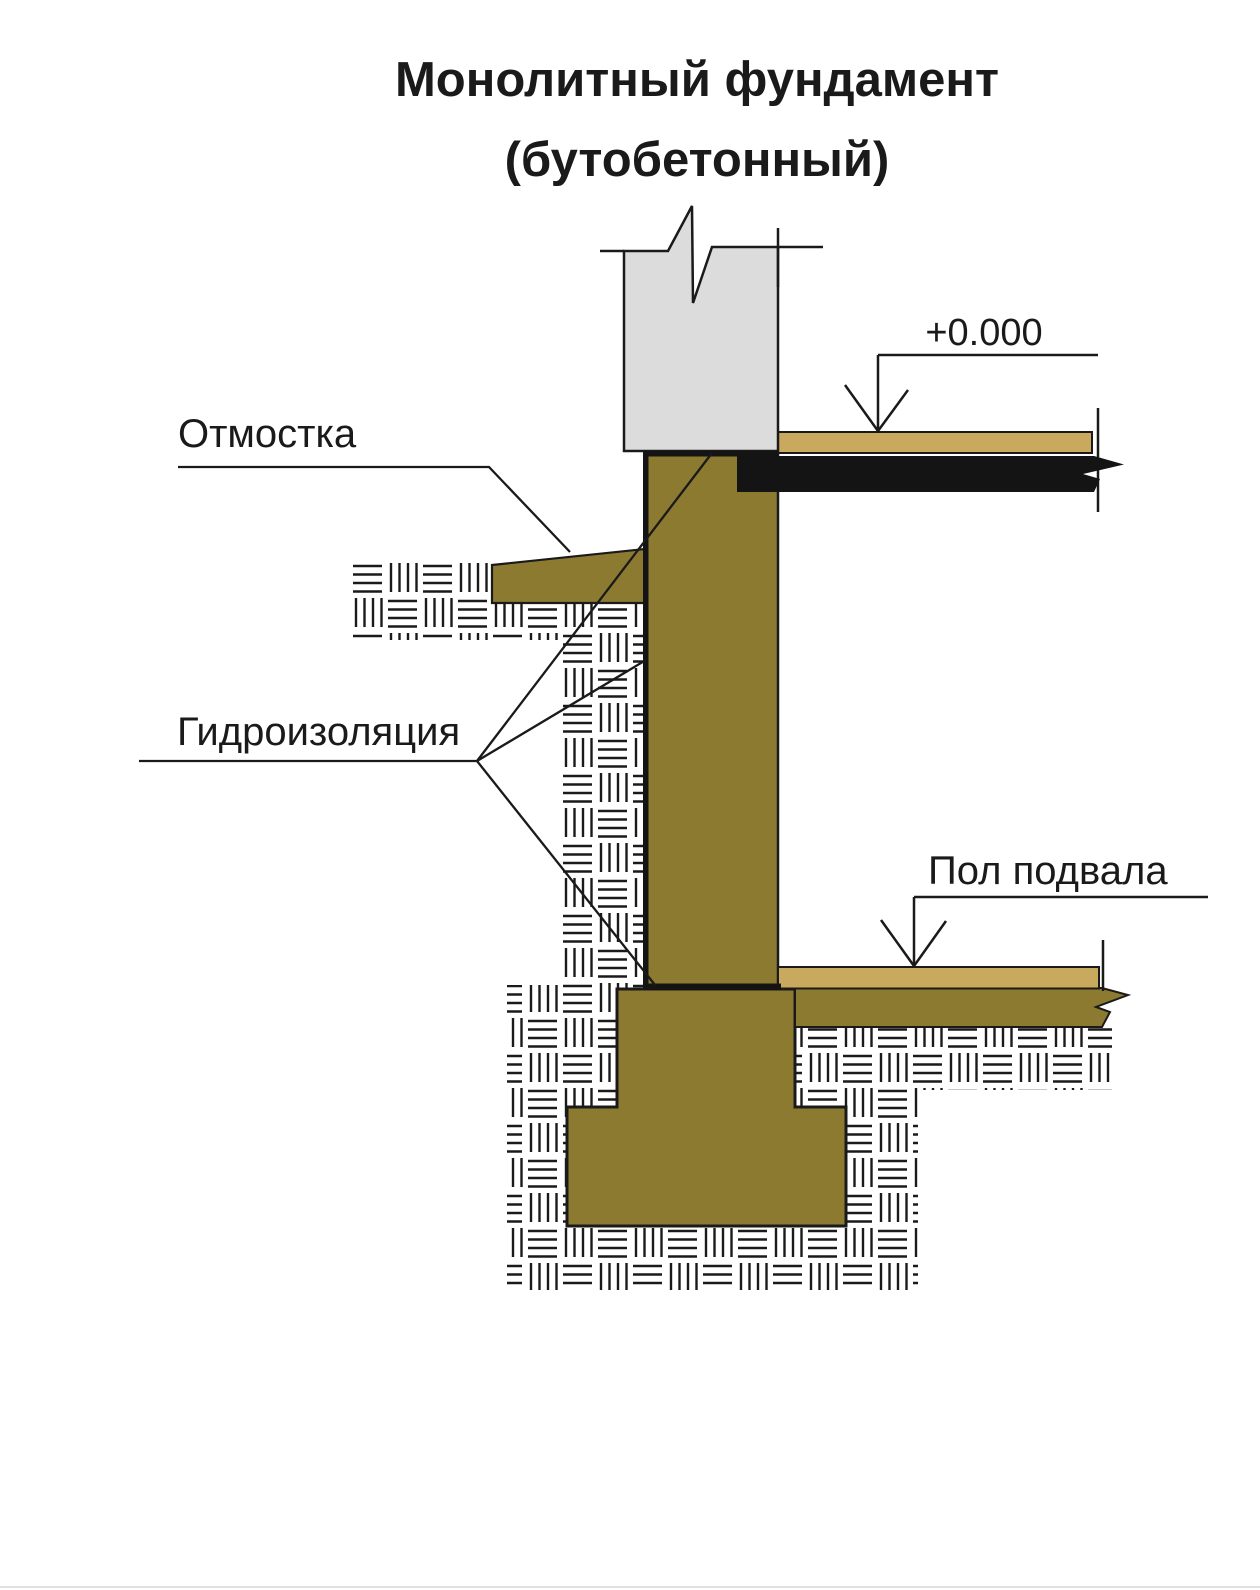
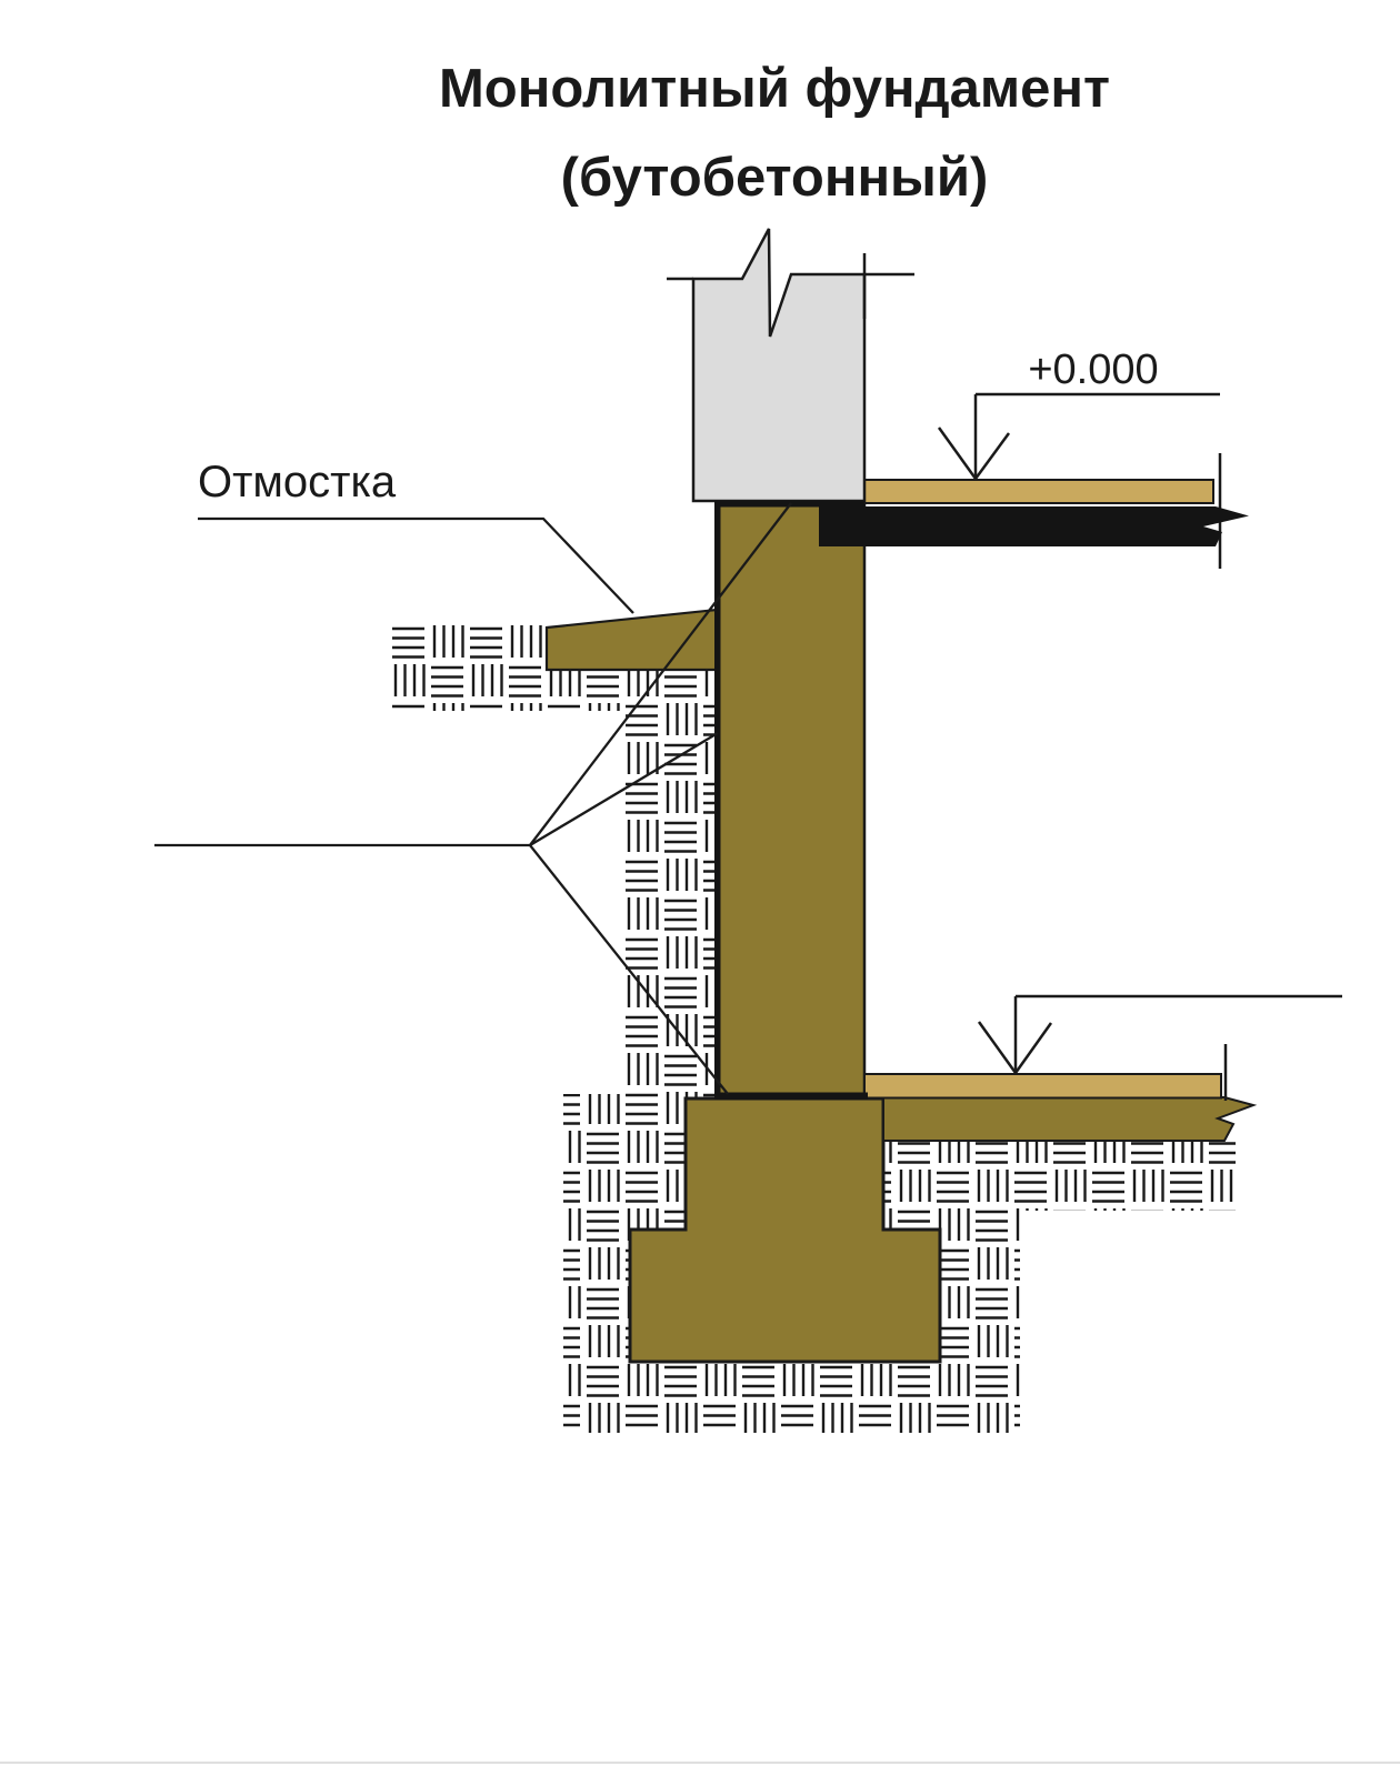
  Монолитный фундамент
  (бутобетонный)
  Отмостка
- Гидроизоляция
- Пол подвала
  +0.000
